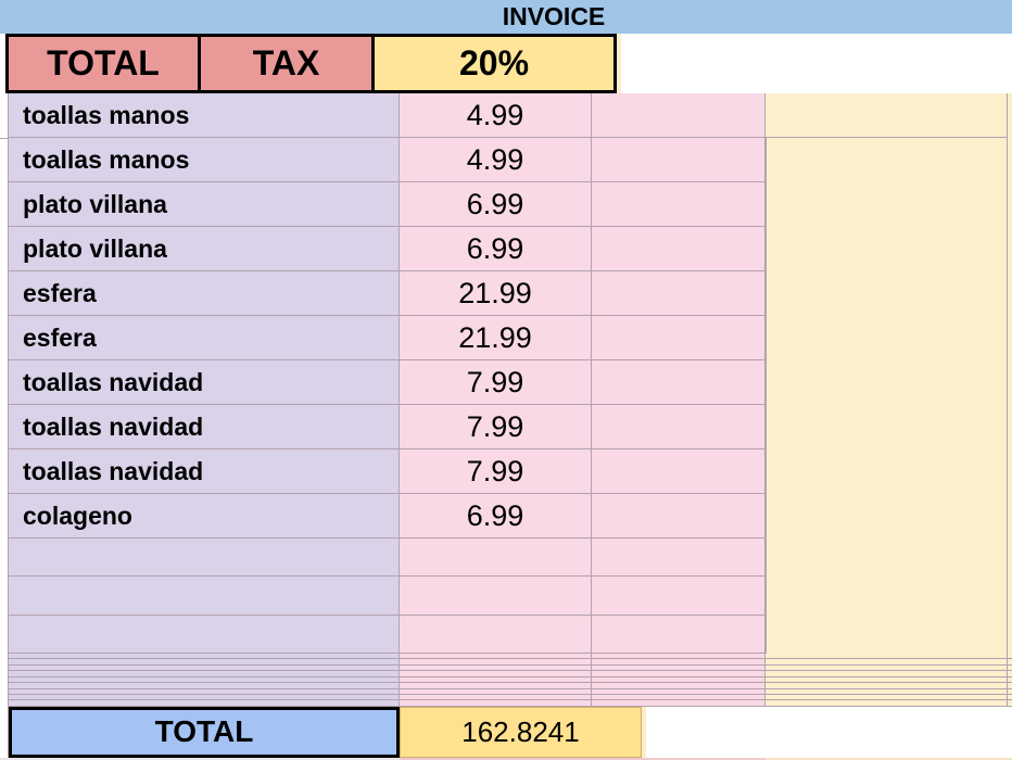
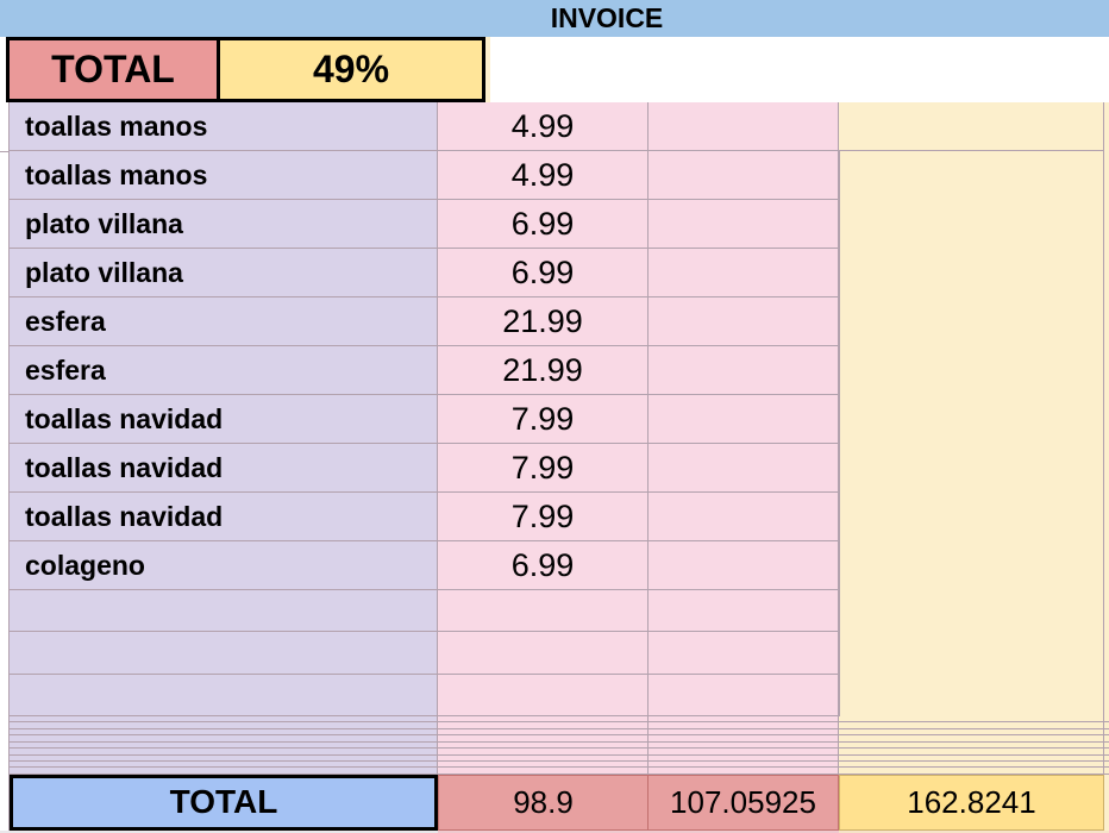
  INVOICE
  TOTAL
- TAX
- 20%
+ 49%
  toallas manos
  4.99
  toallas manos
  4.99
  plato villana
  6.99
  plato villana
  6.99
  esfera
  21.99
  esfera
  21.99
  toallas navidad
  7.99
  toallas navidad
  7.99
  toallas navidad
  7.99
  colageno
  6.99
  TOTAL
+ 98.9
+ 107.05925
  162.8241
